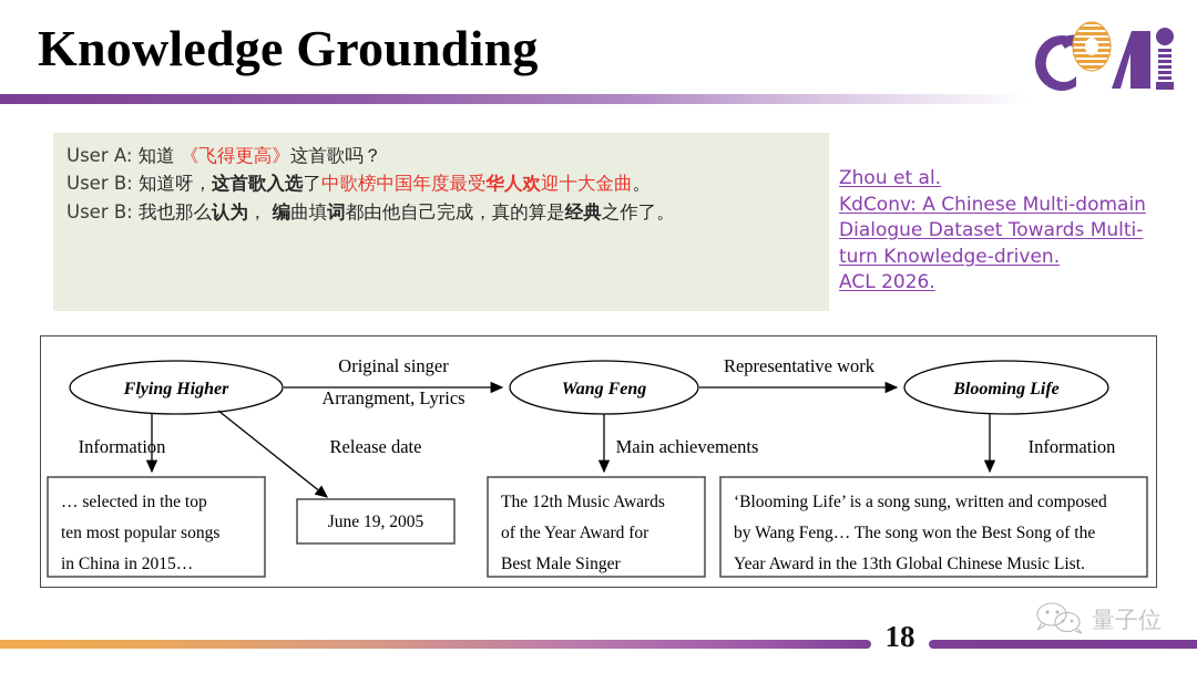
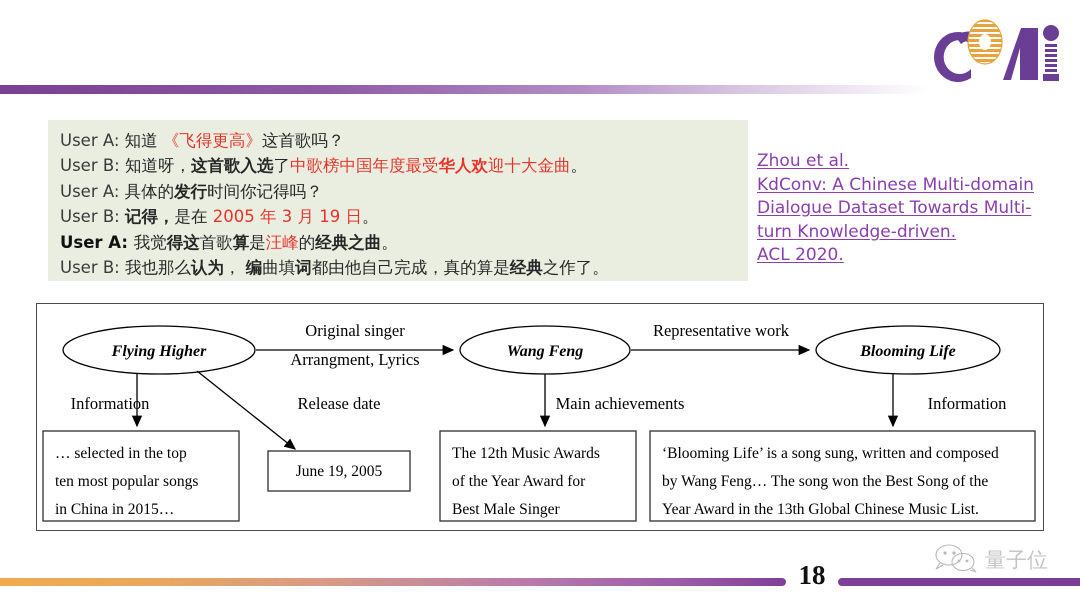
- Knowledge Grounding
  User A: 知道 《飞得更高》这首歌吗？
  User B: 知道呀，这首歌入选了中歌榜中国年度最受华人欢迎十大金曲。
+ User A: 具体的发行时间你记得吗？
+ User B: 记得，是在 2005 年 3 月 19 日。
+ User A: 我觉得这首歌算是汪峰的经典之曲。
  User B: 我也那么认为， 编曲填词都由他自己完成，真的算是经典之作了。
  Zhou et al.
  KdConv: A Chinese Multi-domain
  Dialogue Dataset Towards Multi-
  turn Knowledge-driven.
- ACL 2026.
+ ACL 2020.
  Flying Higher
  Wang Feng
  Blooming Life
  Original singer
  Arrangment, Lyrics
  Representative work
  Information
  Release date
  Main achievements
  Information
  … selected in the top
  ten most popular songs
  in China in 2015…
  June 19, 2005
  The 12th Music Awards
  of the Year Award for
  Best Male Singer
  ‘Blooming Life’ is a song sung, written and composed
  by Wang Feng… The song won the Best Song of the
  Year Award in the 13th Global Chinese Music List.
  量子位
  18
